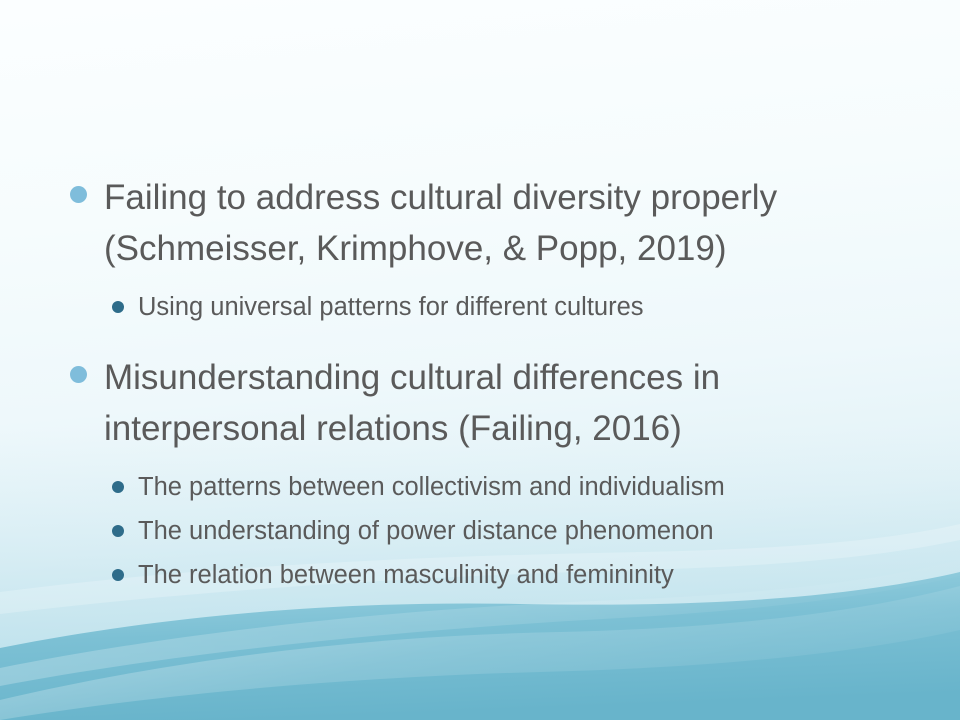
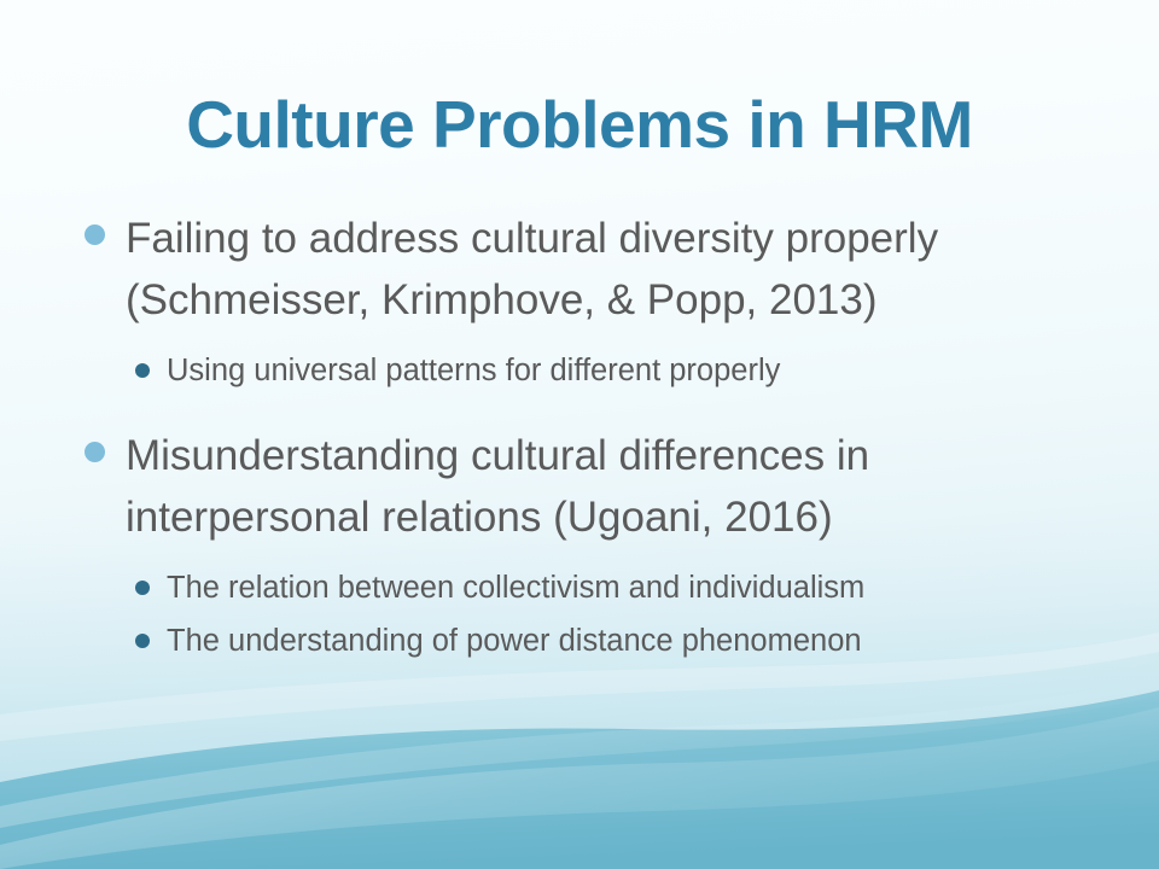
+ Culture Problems in HRM
- Failing to address cultural diversity properly (Schmeisser, Krimphove, & Popp, 2019)
+ Failing to address cultural diversity properly (Schmeisser, Krimphove, & Popp, 2013)
- Using universal patterns for different cultures
+ Using universal patterns for different properly
- Misunderstanding cultural differences in interpersonal relations (Failing, 2016)
+ Misunderstanding cultural differences in interpersonal relations (Ugoani, 2016)
- The patterns between collectivism and individualism
+ The relation between collectivism and individualism
  The understanding of power distance phenomenon
- The relation between masculinity and femininity
